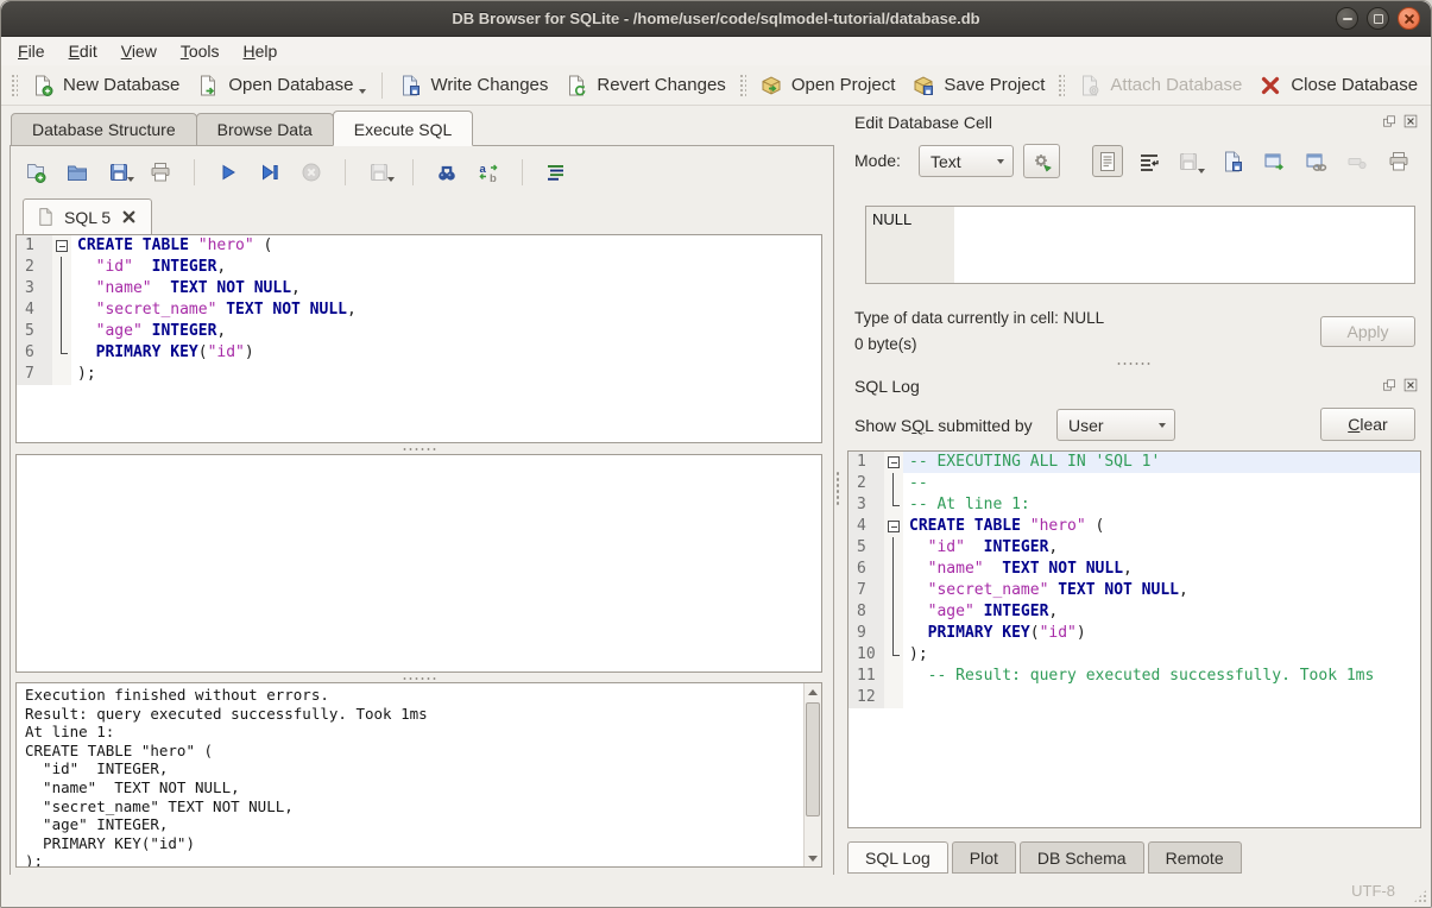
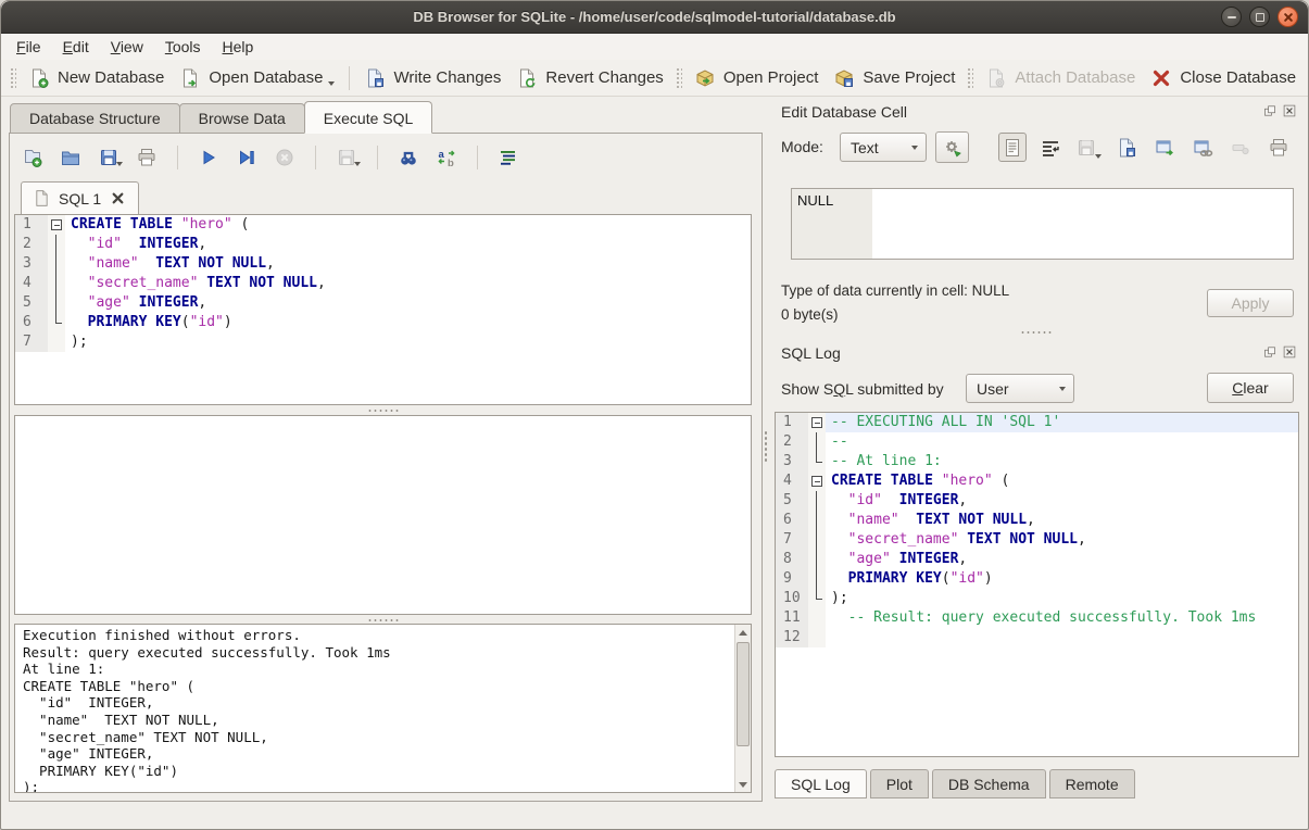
  DB Browser for SQLite - /home/user/code/sqlmodel-tutorial/database.db
  File
  Edit
  View
  Tools
  Help
  New Database
  Open Database
  Write Changes
  Revert Changes
  Open Project
  Save Project
  Attach Database
  Close Database
  Database Structure
  Browse Data
  Execute SQL
  a
  b
- SQL 5
+ SQL 1
  1
  CREATE TABLE "hero" (
  2
  "id" INTEGER,
  3
  "name" TEXT NOT NULL,
  4
  "secret_name" TEXT NOT NULL,
  5
  "age" INTEGER,
  6
  PRIMARY KEY("id")
  7
  );
  Execution finished without errors.
  Result: query executed successfully. Took 1ms
  At line 1:
  CREATE TABLE "hero" (
  "id" INTEGER,
  "name" TEXT NOT NULL,
  "secret_name" TEXT NOT NULL,
  "age" INTEGER,
  PRIMARY KEY("id")
  );
  Edit Database Cell
  Mode:
  Text
  NULL
  Type of data currently in cell: NULL
  0 byte(s)
  Apply
  SQL Log
  Show SQL submitted by
  User
  C
  lear
  1
  -- EXECUTING ALL IN 'SQL 1'
  2
  --
  3
  -- At line 1:
  4
  CREATE TABLE "hero" (
  5
  "id" INTEGER,
  6
  "name" TEXT NOT NULL,
  7
  "secret_name" TEXT NOT NULL,
  8
  "age" INTEGER,
  9
  PRIMARY KEY("id")
  10
  );
  11
  -- Result: query executed successfully. Took 1ms
  12
  SQL Log
  Plot
  DB Schema
  Remote
- UTF-8
